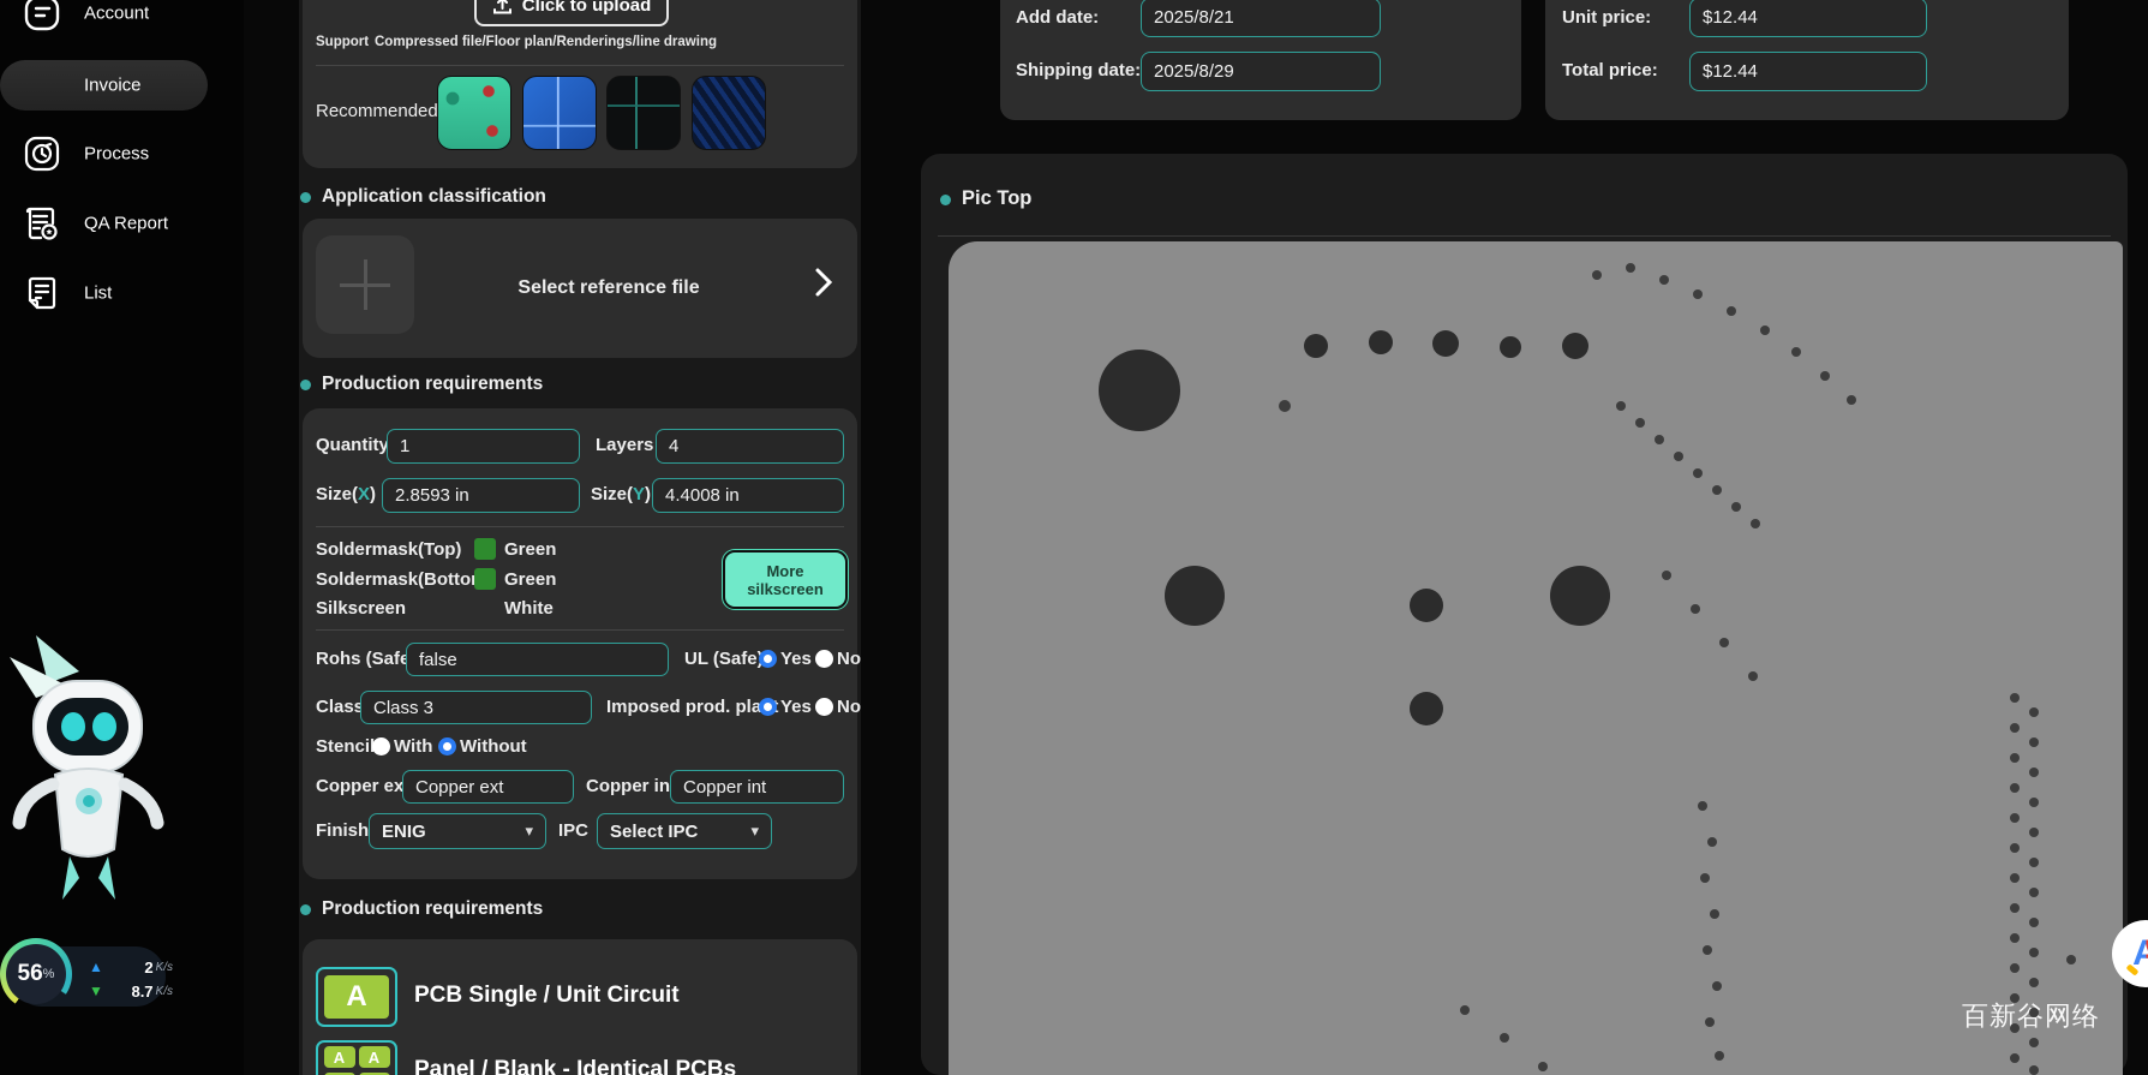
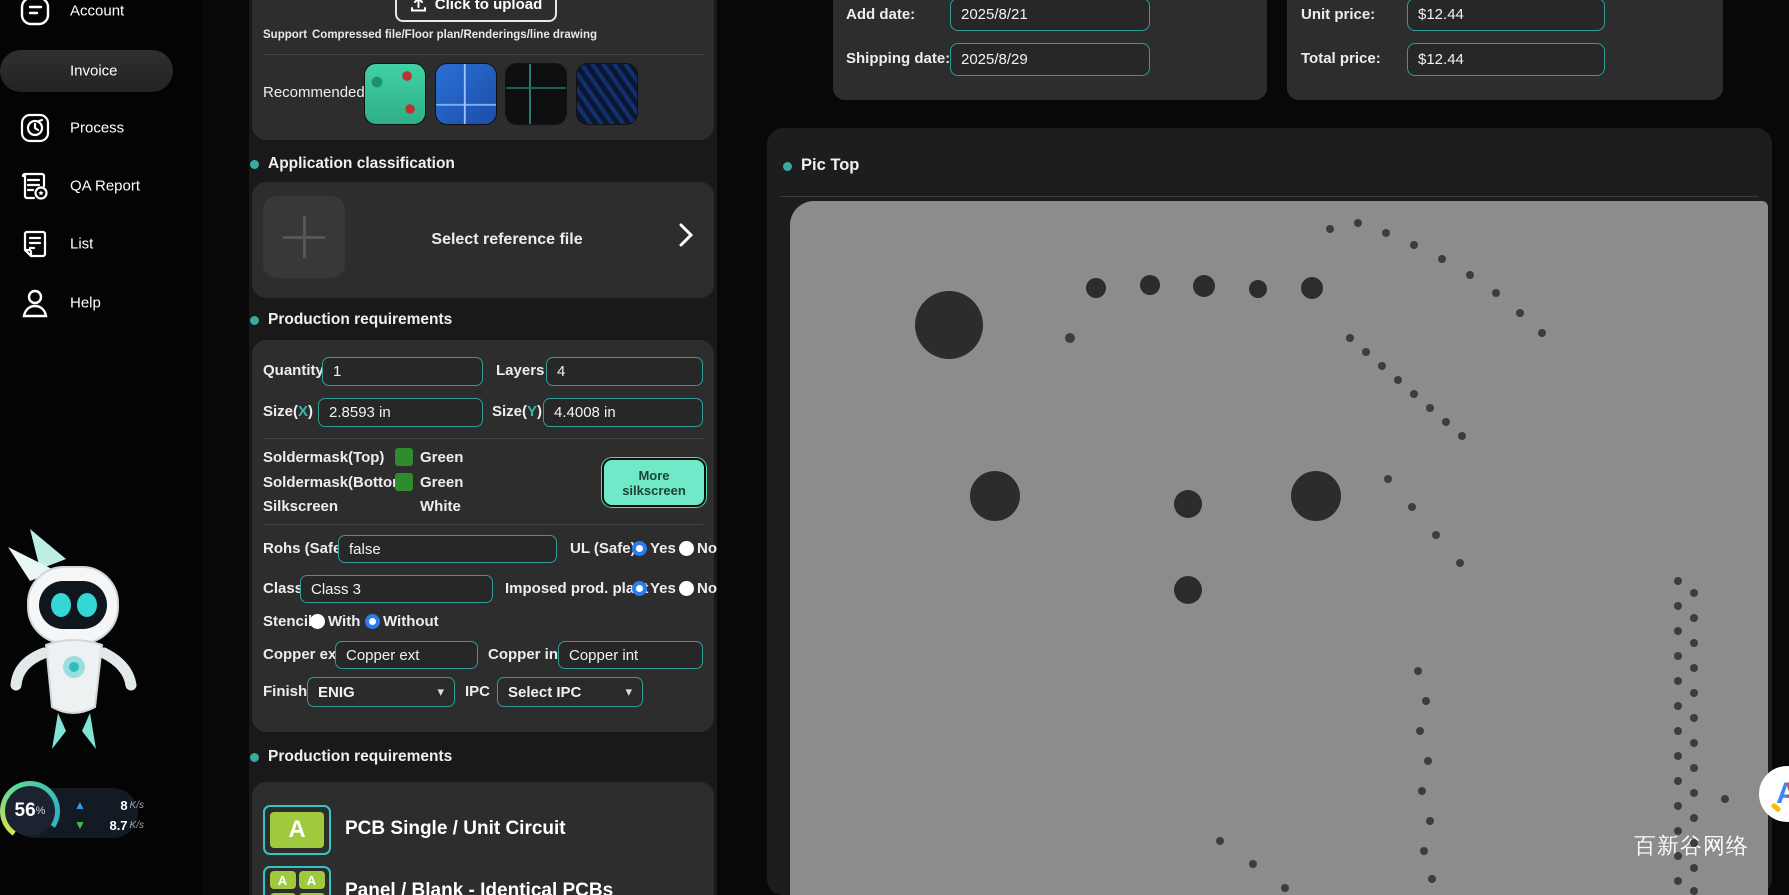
  Account
  Invoice
  Process
  QA Report
  List
+ Help
  ▲
- 2
+ 8
  K/s
  ▼
  8.7
  K/s
  56
  %
  Click to upload
  Support
  Compressed file/Floor plan/Renderings/line drawing
  Recommended
  Application classification
  Select reference file
  Production requirements
  Quantity
  1
  Layers
  4
  Size(X)
  2.8593 in
  Size(Y)
  4.4008 in
  Soldermask(Top)
  Green
  Soldermask(Botto
  Green
  Silkscreen
  White
  More silkscreen
  Rohs (Saf
  false
  UL (Safe
  Yes
  No
  Class
  Class 3
  Imposed prod. pla
  Yes
  No
  Stenci
  With
  Without
  Copper ex
  Copper ext
  Copper in
  Copper int
  Finish
  ENIG
  ▾
  IPC
  Select IPC
  ▾
  Production requirements
  A
  PCB Single / Unit Circuit
  A
  A
  Panel / Blank - Identical PCBs
  Add date:
  2025/8/21
  Shipping date:
  2025/8/29
  Unit price:
  $12.44
  Total price:
  $12.44
  Pic Top
  百新网络
  A
